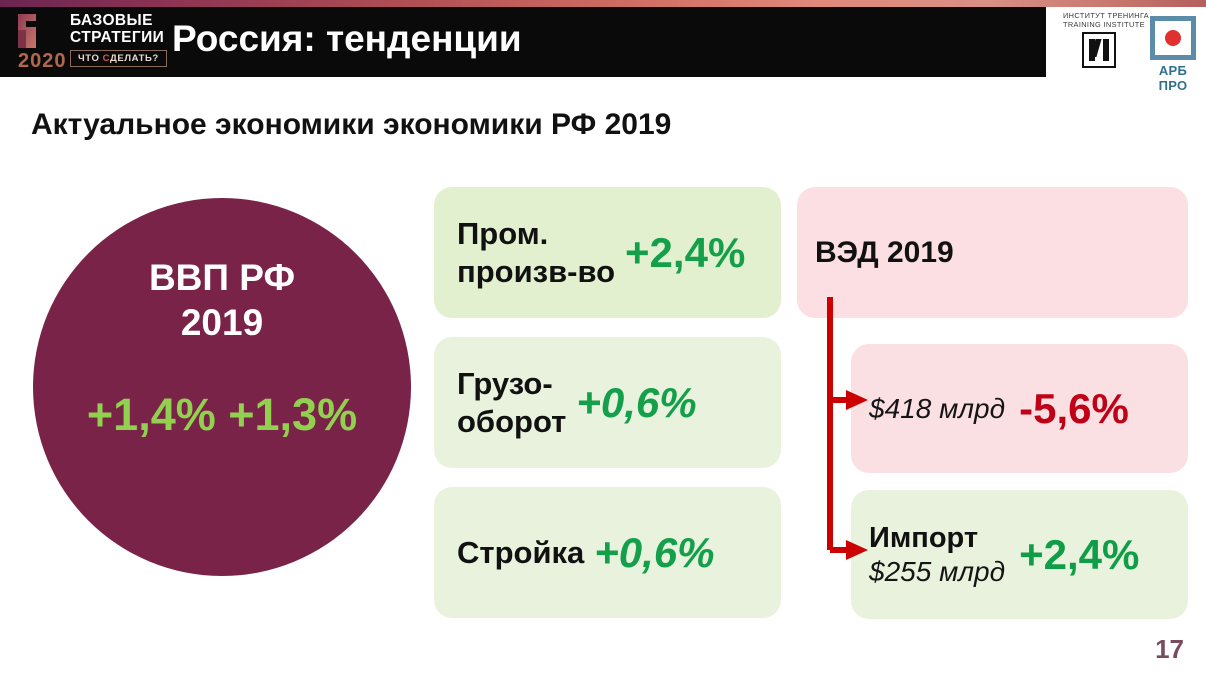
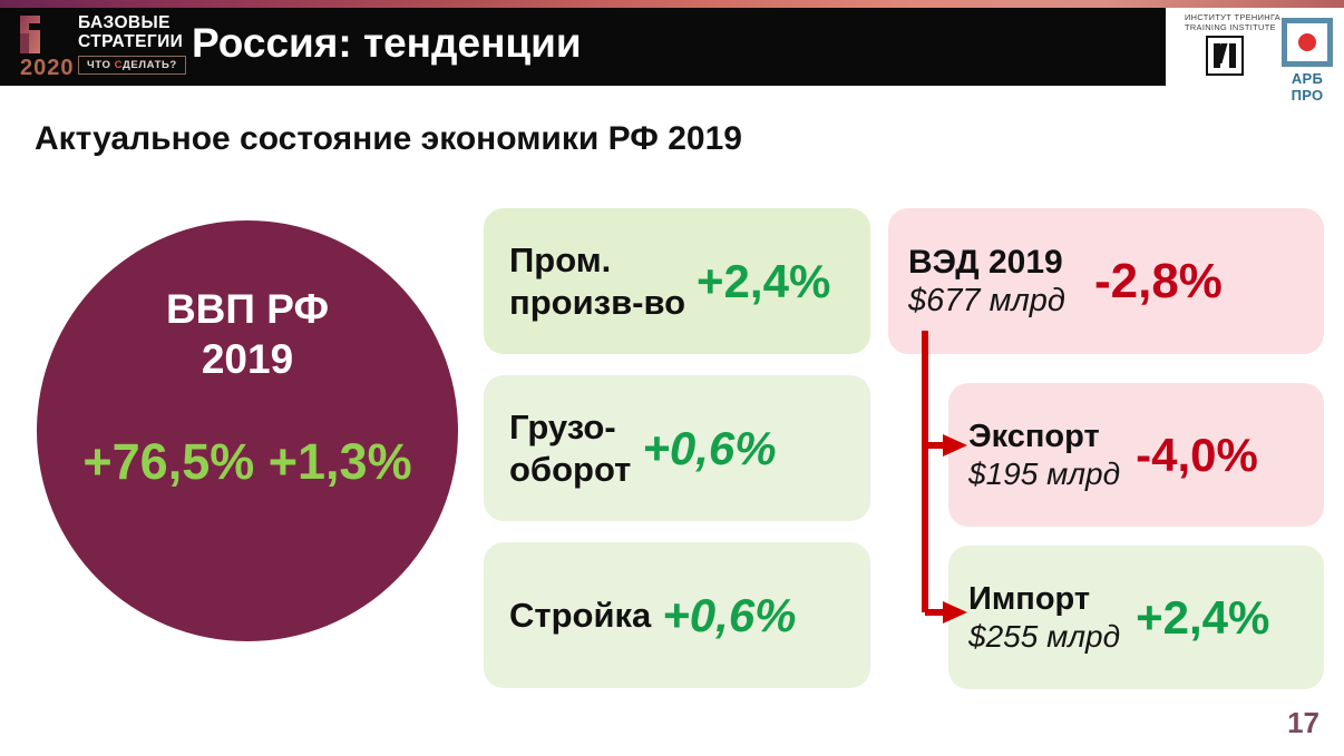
  БАЗОВЫЕ
  СТРАТЕГИИ
  2020
  ЧТО СДЕЛАТЬ?
  Россия: тенденции
  ИНСТИТУТ ТРЕНИНГ
  TRAINING INSTITUTE
  АРБ ПРО
- Актуальное экономики экономики РФ 2019
+ Актуальное состояние экономики РФ 2019
  ВВП РФ
  2019
- +1,4% +1,3%
+ +76,5% +1,3%
  Пром.
  произв-во
  +2,4%
  Грузо-
  оборот
  +0,6%
  Стройка
  +0,6%
  ВЭД 2019
+ $677 млрд
+ -2,8%
+ Экспорт
- $418 млрд
+ $195 млрд
- -5,6%
+ -4,0%
  Импорт
  $255 млрд
  +2,4%
  17
